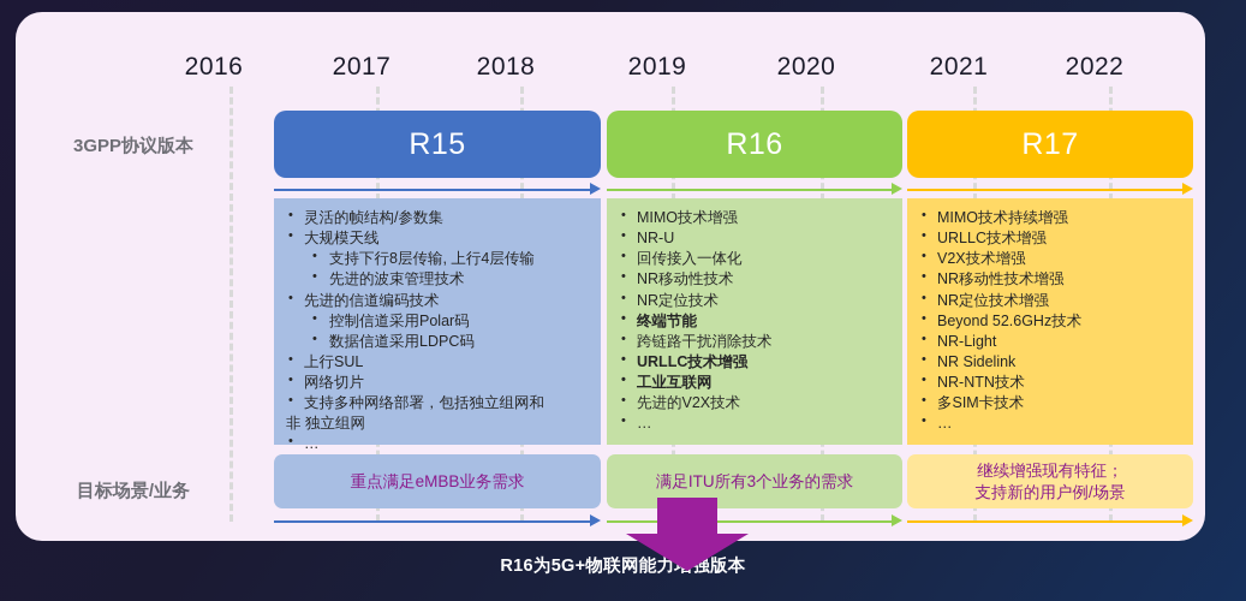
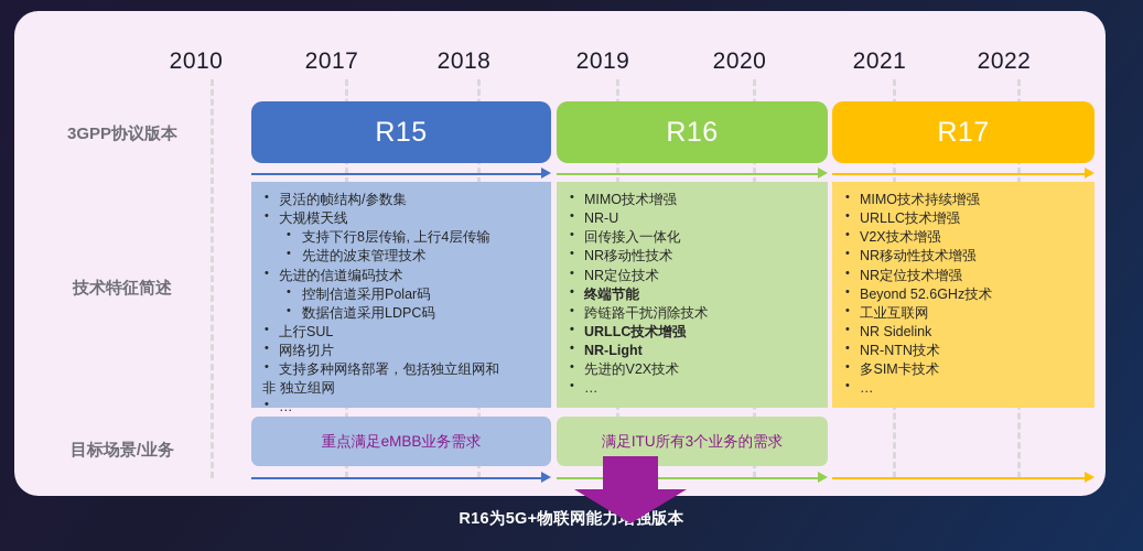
- 2016
+ 2010
  2017
  2018
  2019
  2020
  2021
  2022
  3GPP协议版本
+ 技术特征简述
  目标场景/业务
  R15
  R16
  R17
  灵活的帧结构/参数集
  大规模天线
  支持下行8层传输, 上行4层传输
  先进的波束管理技术
  先进的信道编码技术
  控制信道采用Polar码
  数据信道采用LDPC码
  上行SUL
  网络切片
  支持多种网络部署，包括独立组网和
  非 独立组网
  …
  MIMO技术增强
  NR-U
  回传接入一体化
  NR移动性技术
  NR定位技术
  终端节能
  跨链路干扰消除技术
  URLLC技术增强
- 工业互联网
+ NR-Light
  先进的V2X技术
  …
  MIMO技术持续增强
  URLLC技术增强
  V2X技术增强
  NR移动性技术增强
  NR定位技术增强
  Beyond 52.6GHz技术
- NR-Light
+ 工业互联网
  NR Sidelink
  NR-NTN技术
  多SIM卡技术
  …
  重点满足eMBB业务需求
  满足ITU所有3个业务的需求
- 继续增强现有特征；
- 支持新的用户例/场景
  R16为5G+物联网能力强版本
